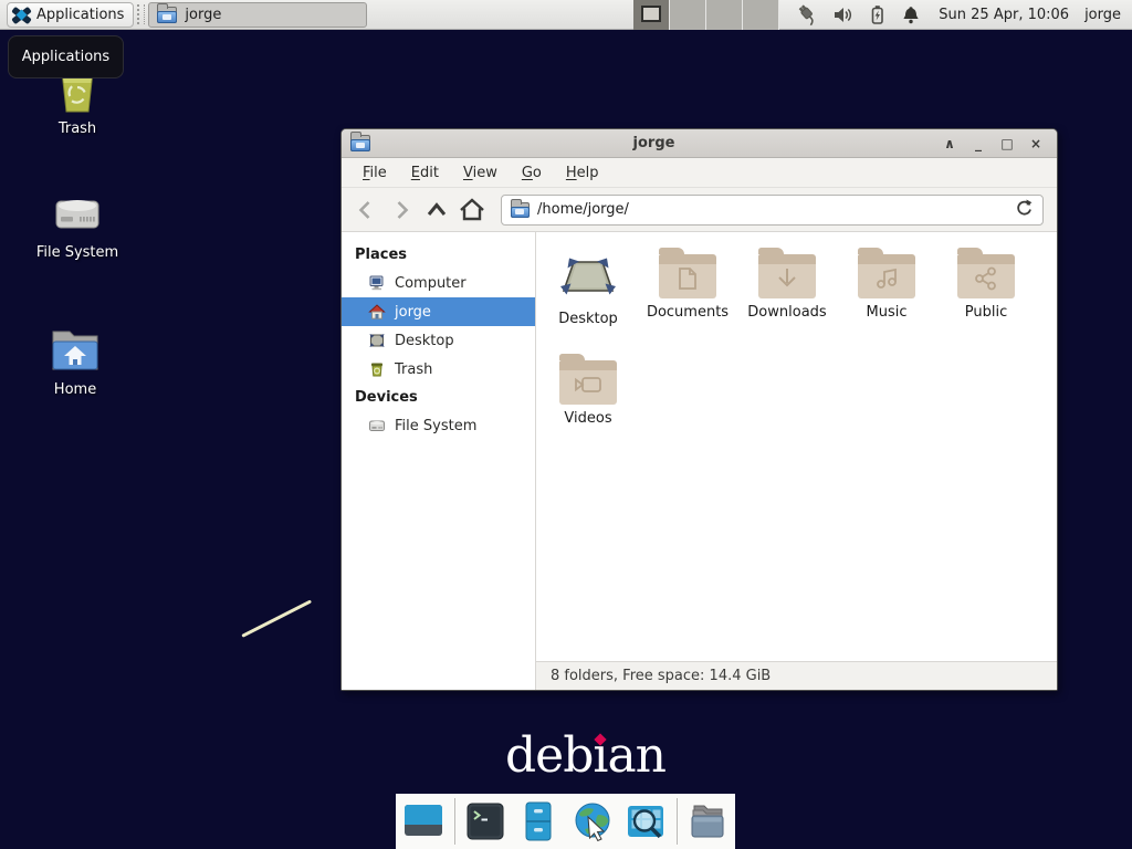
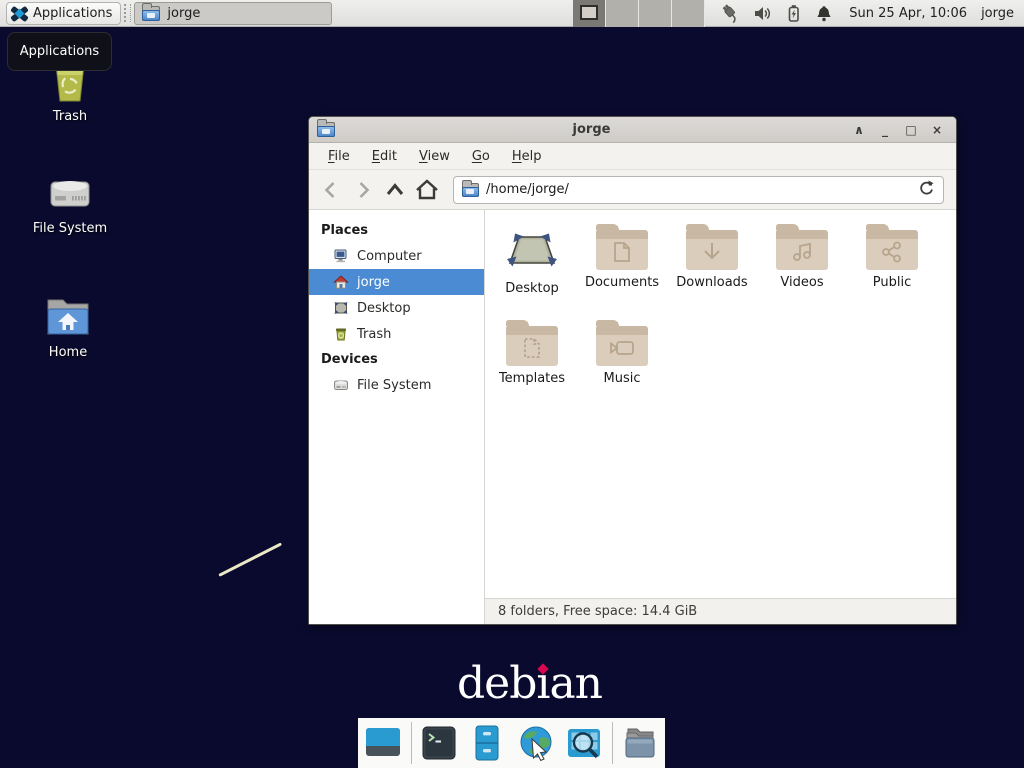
  Applications
  jorge
  Sun 25 Apr, 10:06
  jorge
  Applications
  Trash
  File System
  Home
  deb
  ı
  an
  jorge
  ∧
  _
  □
  ×
  File
  Edit
  View
  Go
  Help
  /home/jorge/
  Places
  Computer
  jorge
  Desktop
  Trash
  Devices
  File System
  Desktop
  Documents
  Downloads
- Music
+ Videos
  Public
+ Templates
- Videos
+ Music
  8 folders, Free space: 14.4 GiB
